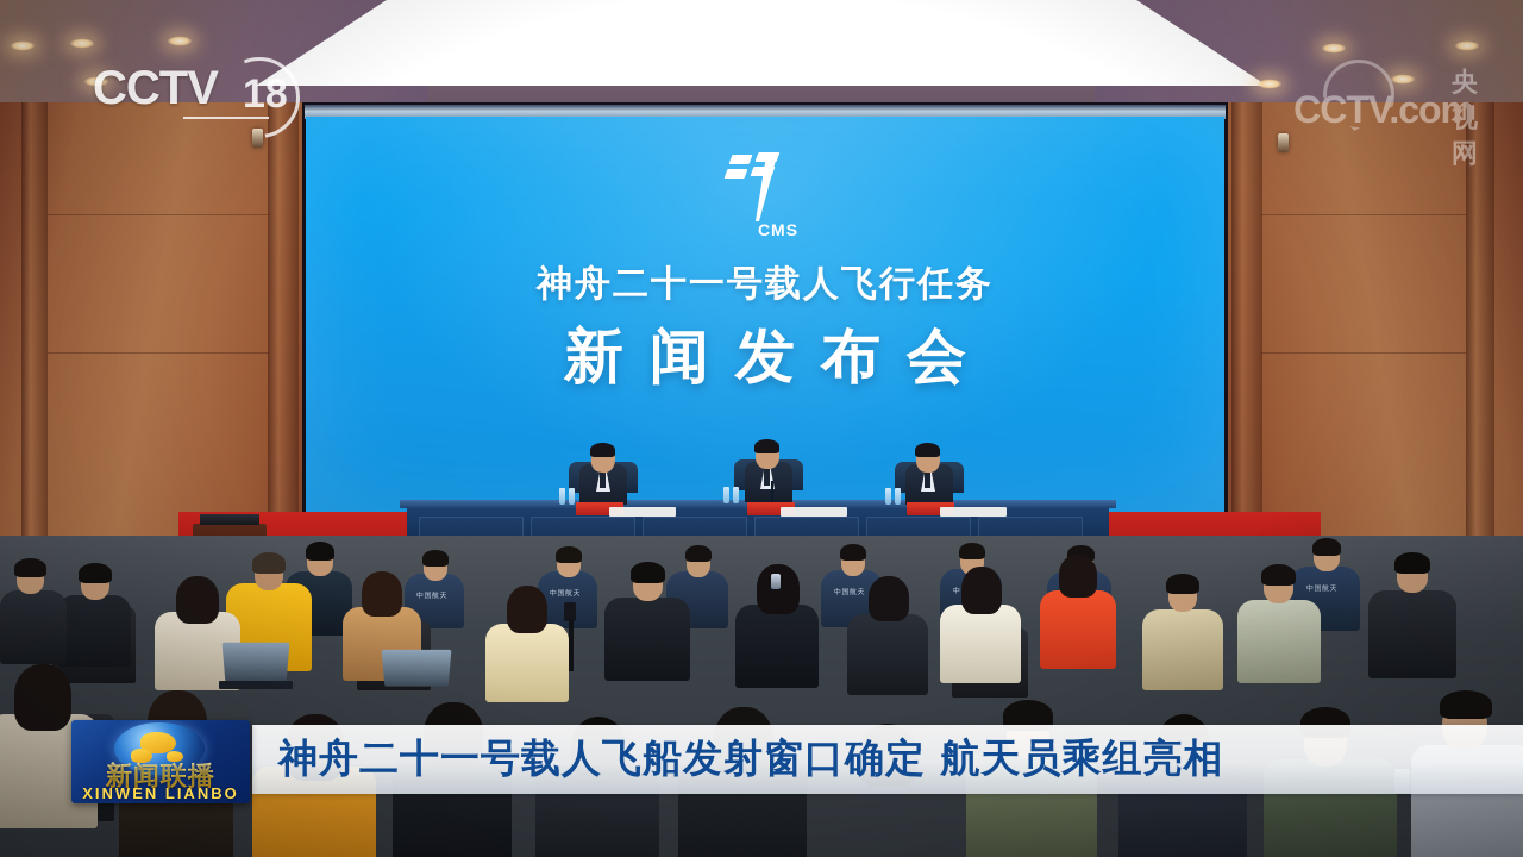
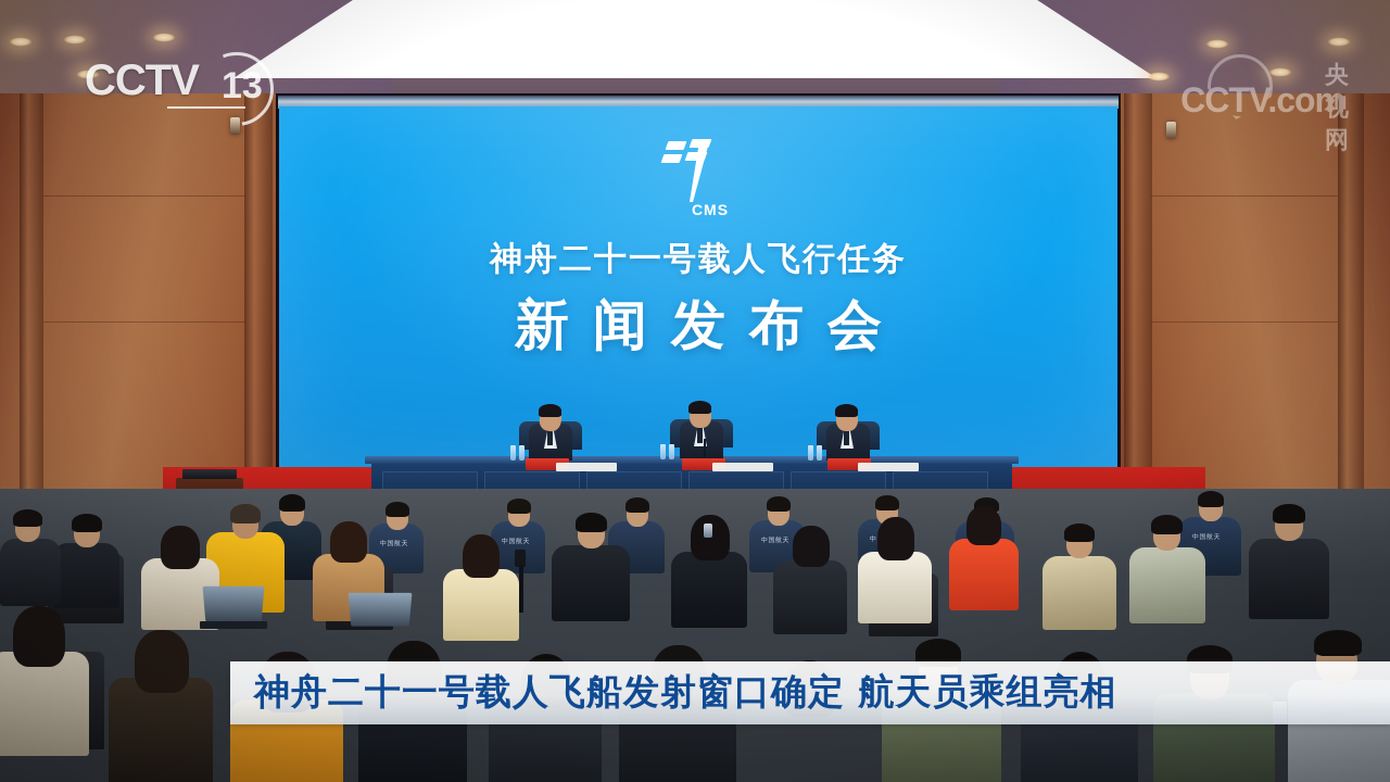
  CCTV
- 18
+ 13
  央视网
  CCTV.com
  神舟二十一号载人飞船发射窗口确定 航天员乘组亮相
- 新闻联播
- XINWEN LIANBO
